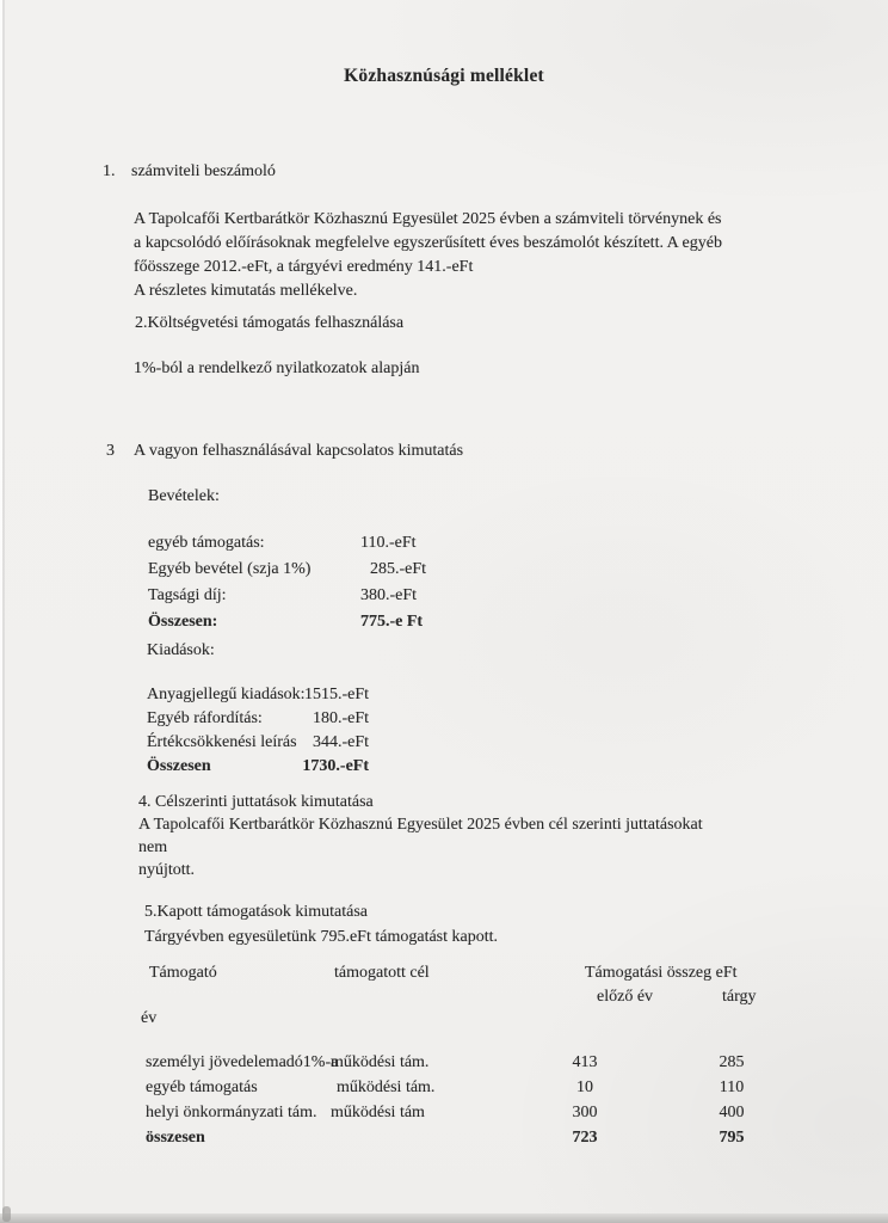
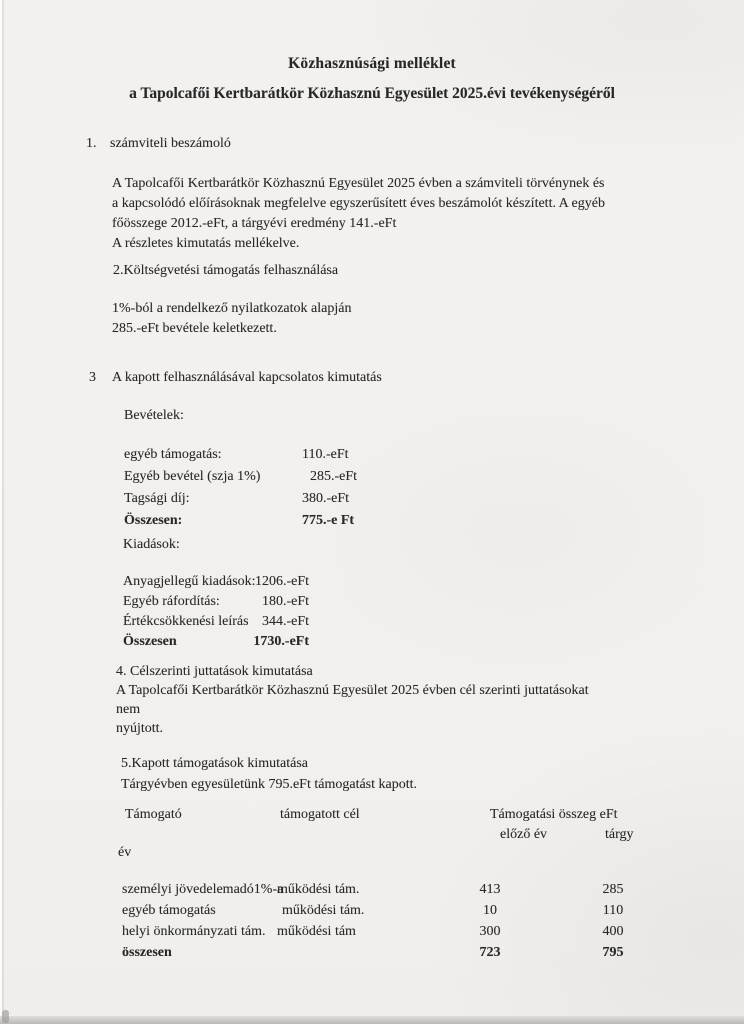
  Közhasznúsági melléklet
+ a Tapolcafői Kertbarátkör Közhasznú Egyesület 2025.évi tevékenységéről
  1. számviteli beszámoló
  A Tapolcafői Kertbarátkör Közhasznú Egyesület 2025 évben a számviteli törvénynek és
  a kapcsolódó előírásoknak megfelelve egyszerűsített éves beszámolót készített. A egyéb
  főösszege 2012.-eFt, a tárgyévi eredmény 141.-eFt
  A részletes kimutatás mellékelve.
  2.Költségvetési támogatás felhasználása
  1%-ból a rendelkező nyilatkozatok alapján
+ 285.-eFt bevétele keletkezett.
- 3 A vagyon felhasználásával kapcsolatos kimutatás
+ 3 A kapott felhasználásával kapcsolatos kimutatás
  Bevételek:
  egyéb támogatás: 110.-eFt
  Egyéb bevétel (szja 1%) 285.-eFt
  Tagsági díj: 380.-eFt
  Összesen: 775.-e Ft
  Kiadások:
- Anyagjellegű kiadások 1515.-eFt
+ Anyagjellegű kiadások 1206.-eFt
  Egyéb ráfordítás: 180.-eFt
  Értékcsökkenési leírás 344.-eFt
  Összesen 1730.-eFt
  4. Célszerinti juttatások kimutatása
  A Tapolcafői Kertbarátkör Közhasznú Egyesület 2025 évben cél szerinti juttatásokat
  nem
  nyújtott.
  5.Kapott támogatások kimutatása
  Tárgyévben egyesületünk 795.eFt támogatást kapott.
  Támogató
  támogatott cél
  Támogatási összeg eFt
  előző év
  tárgy
  év
  személyi jövedelemadó1%-a
  működési tám.
  413
  285
  egyéb támogatás
  működési tám.
  10
  110
  helyi önkormányzati tám.
  működési tám
  300
  400
  összesen
  723
  795
